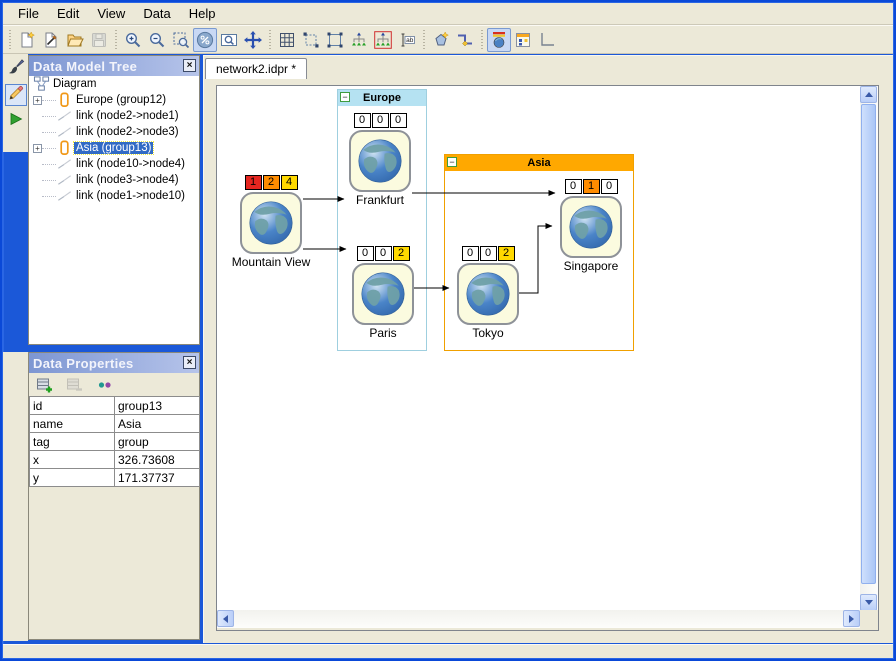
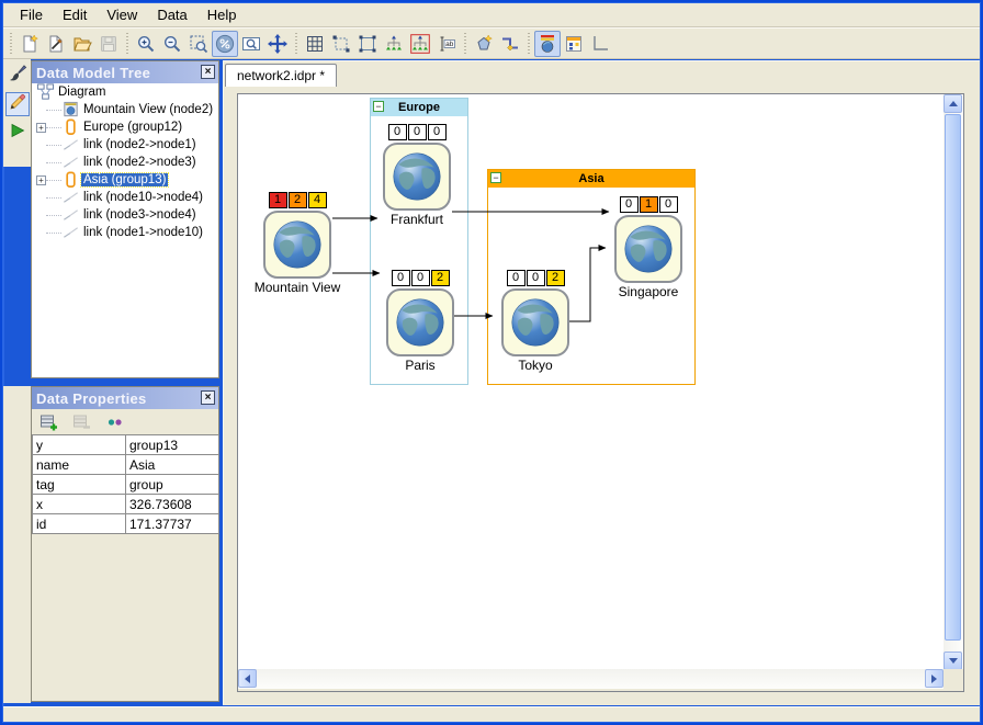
  File
  Edit
  View
  Data
  Help
  Data Model Tree
  ×
  Diagram
+ Mountain View (node2)
  +
  Europe (group12)
  link (node2->node1)
  link (node2->node3)
  +
  Asia (group13)
  link (node10->node4)
  link (node3->node4)
  link (node1->node10)
  Data Properties
  ×
- id	group13
+ y	group13
  name	Asia
  tag	group
  x	326.73608
- y	171.37737
+ id	171.37737
  network2.idpr *
  −
  Europe
  −
  Asia
  1
  2
  4
  Mountain View
  0
  0
  0
  Frankfurt
  0
  0
  2
  Paris
  0
  0
  2
  Tokyo
  0
  1
  0
  Singapore
